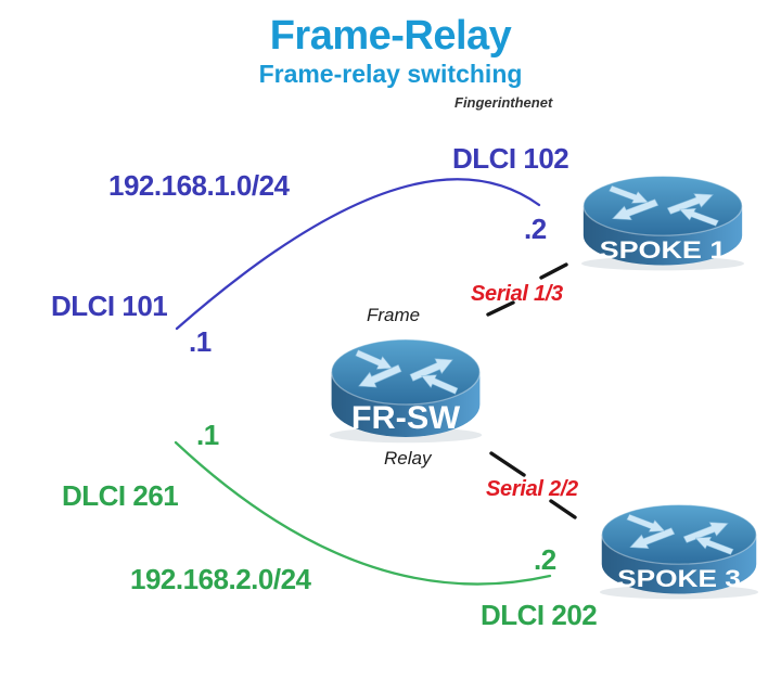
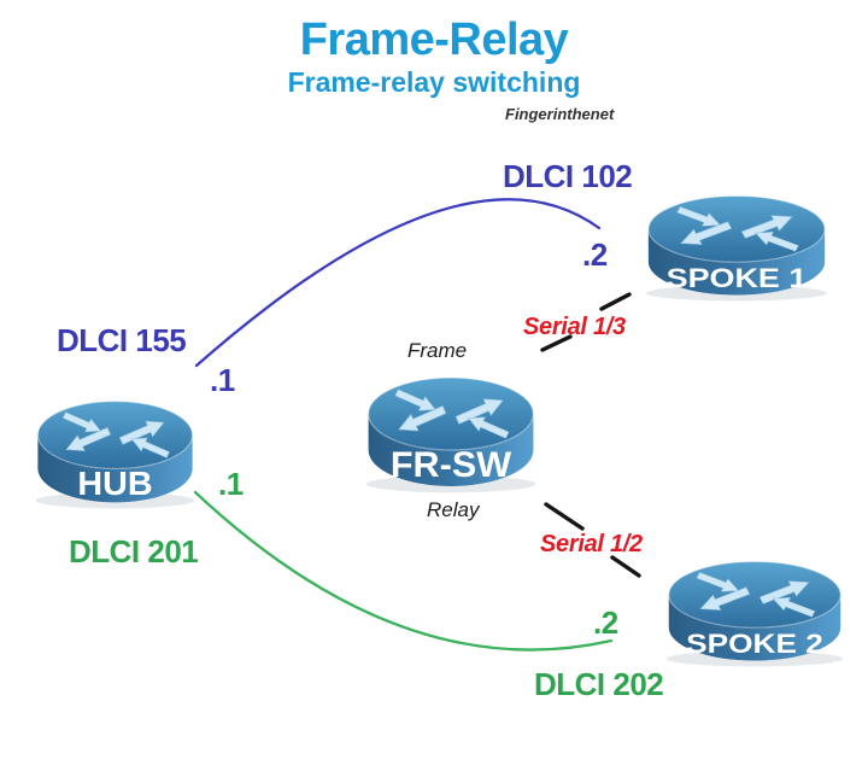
+ HUB
  FR-SW
  SPOKE 1
- SPOKE 3
+ SPOKE 2
  Frame-Relay
  Frame-relay switching
  Fingerinthenet
- 192.168.1.0/24
  DLCI 102
- DLCI 101
+ DLCI 155
  .1
  .2
- 192.168.2.0/24
  DLCI 202
- DLCI 261
+ DLCI 201
  .1
  .2
  Serial 1/3
- Serial 2/2
+ Serial 1/2
  Frame
  Relay
